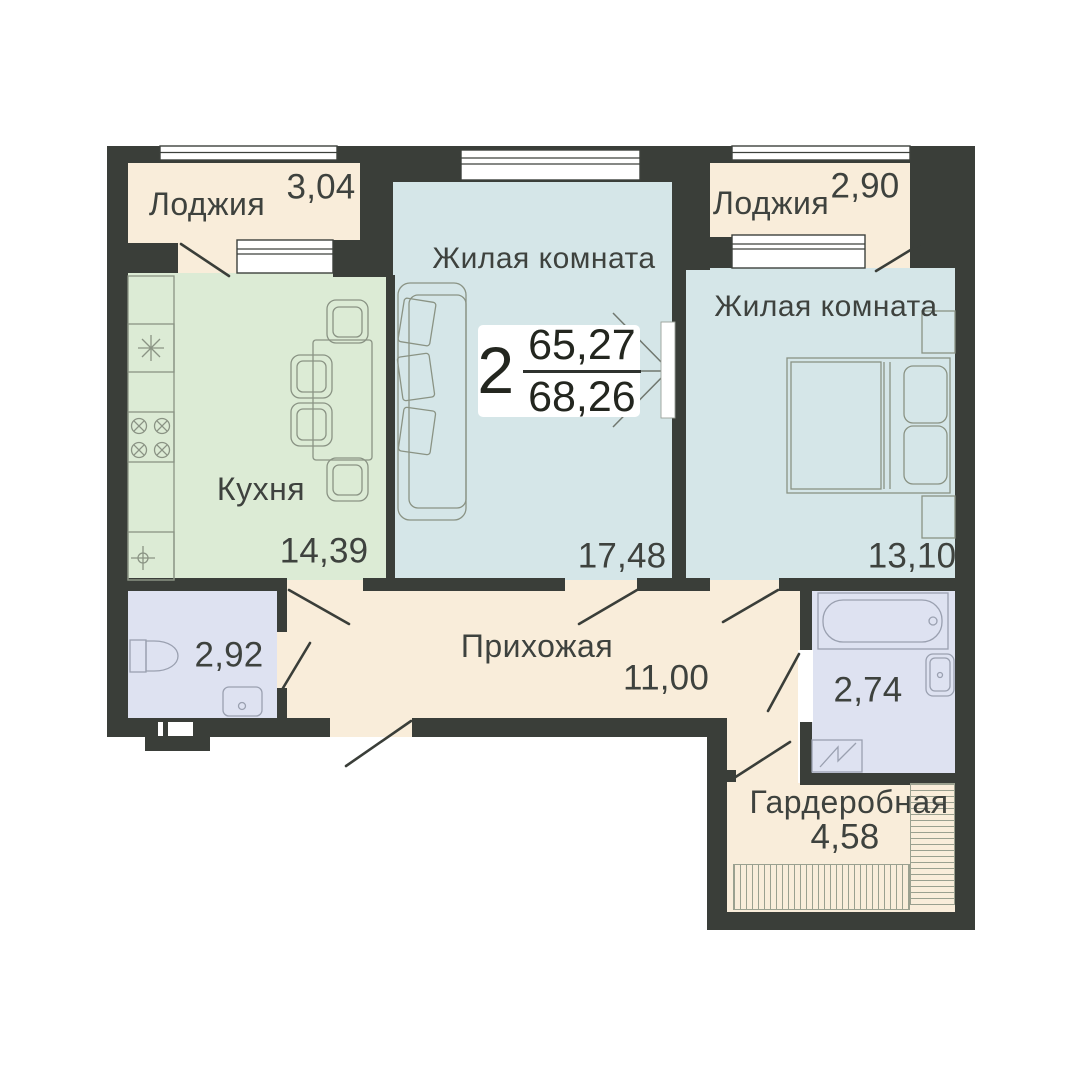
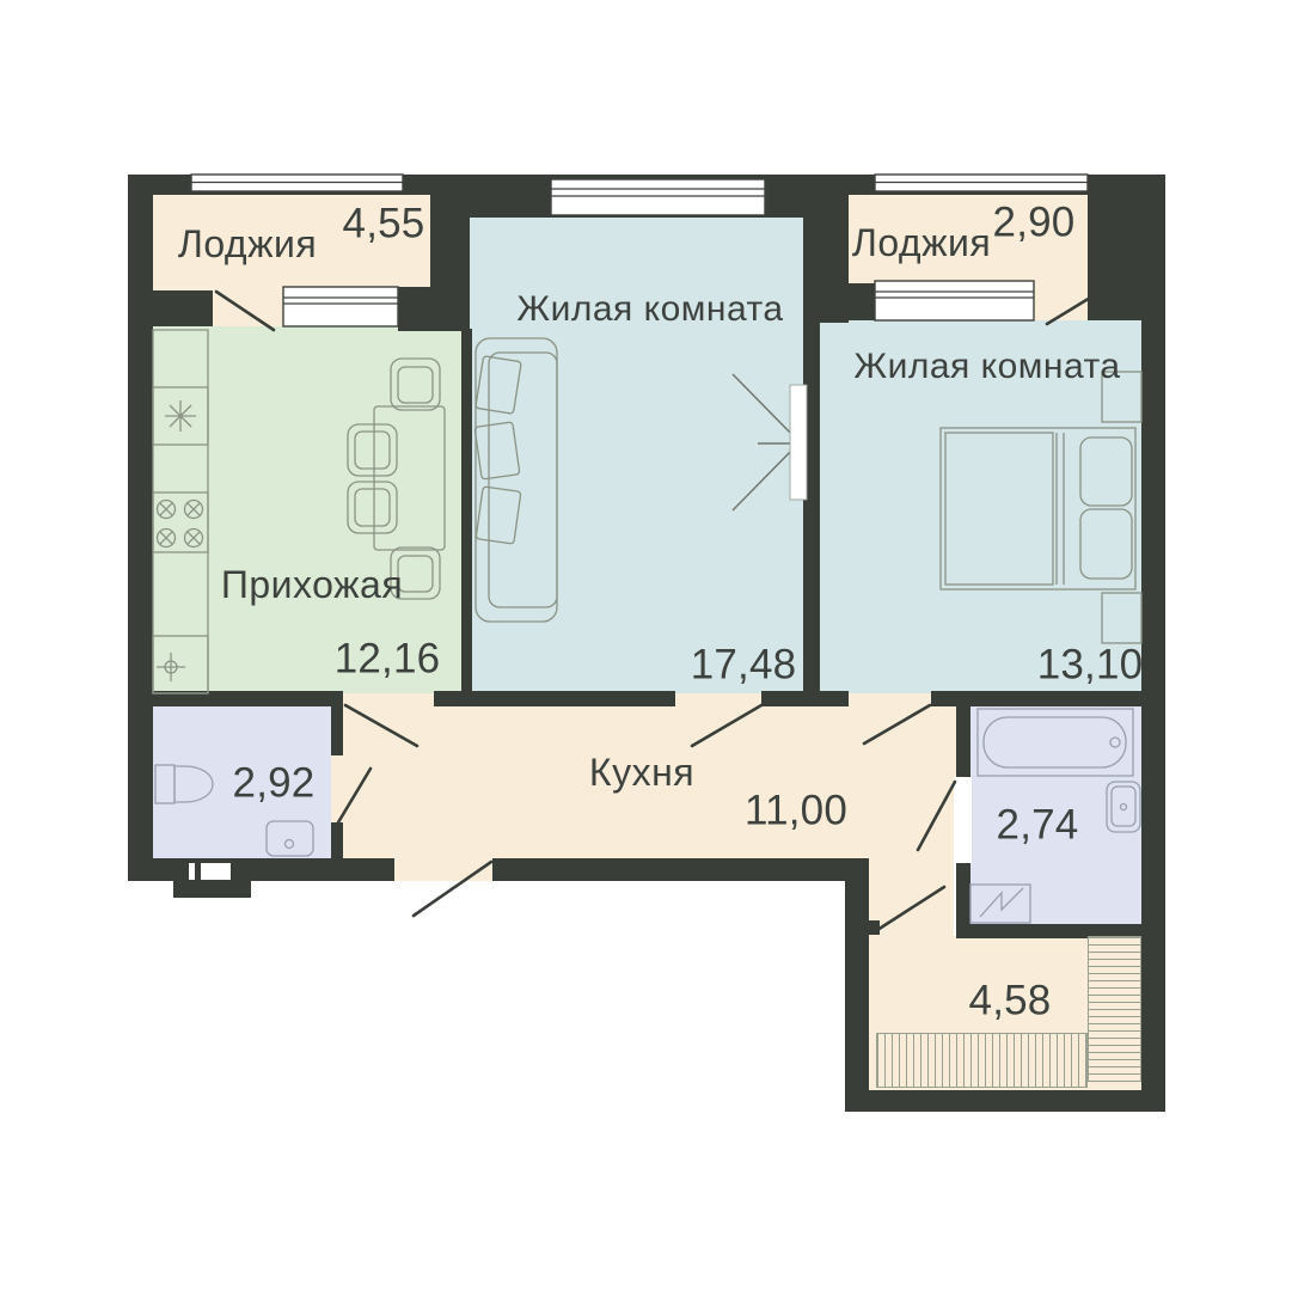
  Лоджия
- 3,04
+ 4,55
- Кухня
+ Прихожая
- 14,39
+ 12,16
  Жилая комната
  17,48
  Лоджия
  2,90
  Жилая комната
  13,10
  2,92
- Прихожая
+ Кухня
  11,00
  2,74
- Гардеробная
  4,58
- 2
- 65,27
- 68,26
